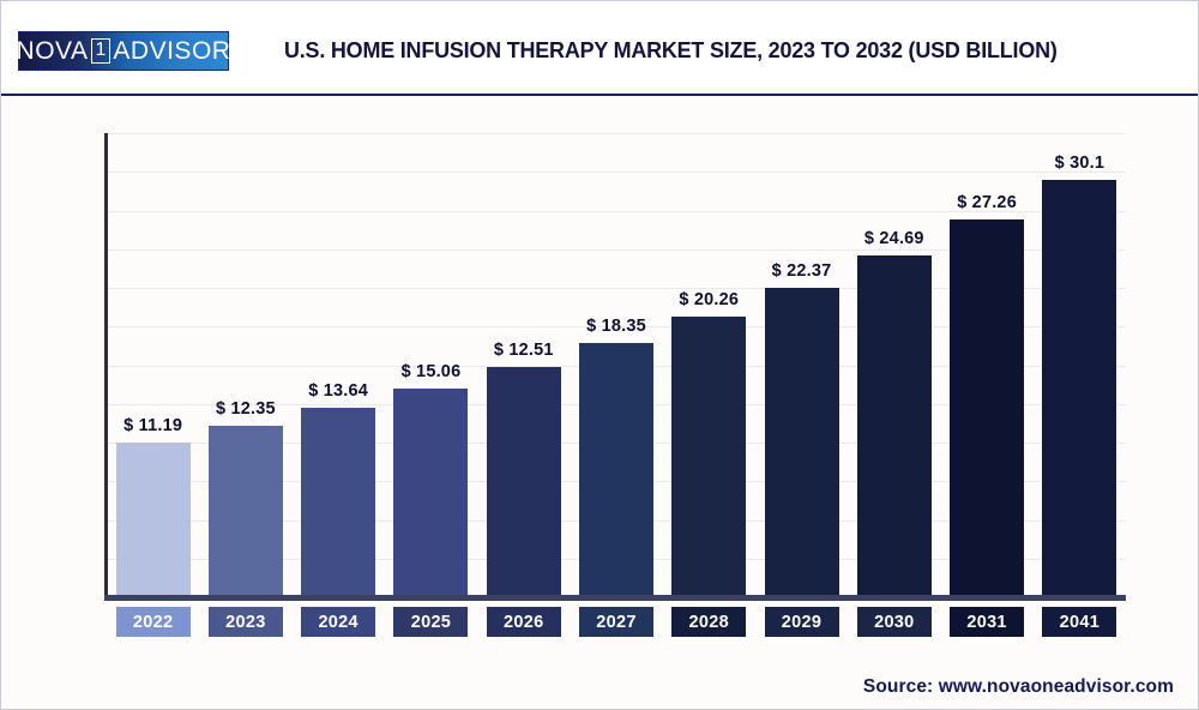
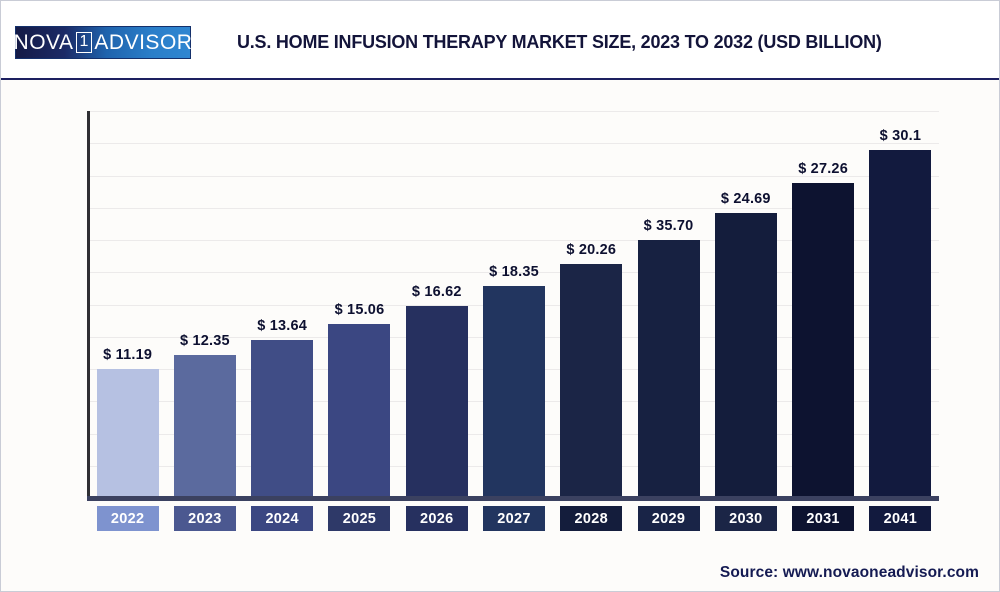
  NOVA
  1
  ADVISOR
  U.S. HOME INFUSION THERAPY MARKET SIZE, 2023 TO 2032 (USD BILLION)
  $ 11.19
  $ 12.35
  $ 13.64
  $ 15.06
- $ 12.51
+ $ 16.62
  $ 18.35
  $ 20.26
- $ 22.37
+ $ 35.70
  $ 24.69
  $ 27.26
  $ 30.1
  2022
  2023
  2024
  2025
  2026
  2027
  2028
  2029
  2030
  2031
  2041
  Source: www.novaoneadvisor.com
